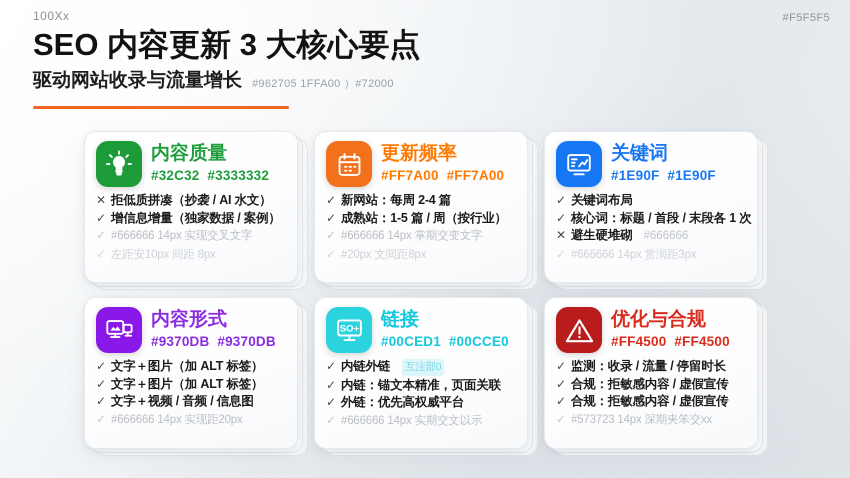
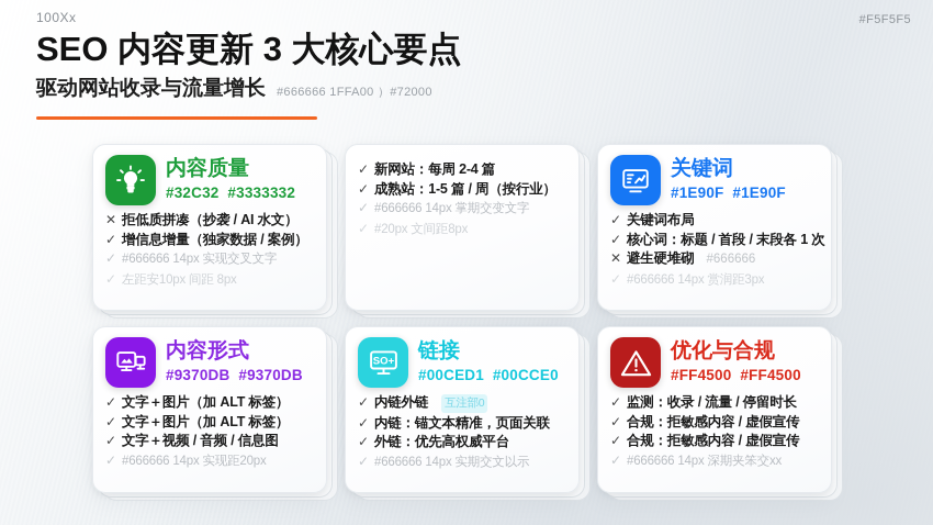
  #F5F5F5
  100Xx
  SEO 内容更新 3 大核心要点
  驱动网站收录与流量增长
- #962705 1FFA00 ）#72000
+ #666666 1FFA00 ）#72000
  内容质量
  #32C32 #3333332
  ✕
  拒低质拼凑（抄袭 / AI 水文）
  ✓
  增信息增量（独家数据 / 案例）
  ✓
  #666666 14px 实现交叉文字
  ✓
  左距安10px 间距 8px
- 更新频率
- #FF7A00 #FF7A00
  ✓
  新网站：每周 2-4 篇
  ✓
  成熟站：1-5 篇 / 周（按行业）
  ✓
  #666666 14px 掌期交变文字
  ✓
  #20px 文间距8px
  关键词
  #1E90F #1E90F
  ✓
  关键词布局
  ✓
  核心词：标题 / 首段 / 末段各 1 次
  ✕
  避生硬堆砌
  #666666
  ✓
  #666666 14px 赏润距3px
  内容形式
  #9370DB #9370DB
  ✓
  文字＋图片（加 ALT 标签）
  ✓
  文字＋图片（加 ALT 标签）
  ✓
  文字＋视频 / 音频 / 信息图
  ✓
  #666666 14px 实现距20px
  SO+
  链接
  #00CED1 #00CCE0
  ✓
  内链外链
  互注部0
  ✓
  内链：锚文本精准，页面关联
  ✓
  外链：优先高权威平台
  ✓
  #666666 14px 实期交文以示
  优化与合规
  #FF4500 #FF4500
  ✓
  监测：收录 / 流量 / 停留时长
  ✓
  合规：拒敏感内容 / 虚假宣传
  ✓
  合规：拒敏感内容 / 虚假宣传
  ✓
- #573723 14px 深期夹笨交xx
+ #666666 14px 深期夹笨交xx
